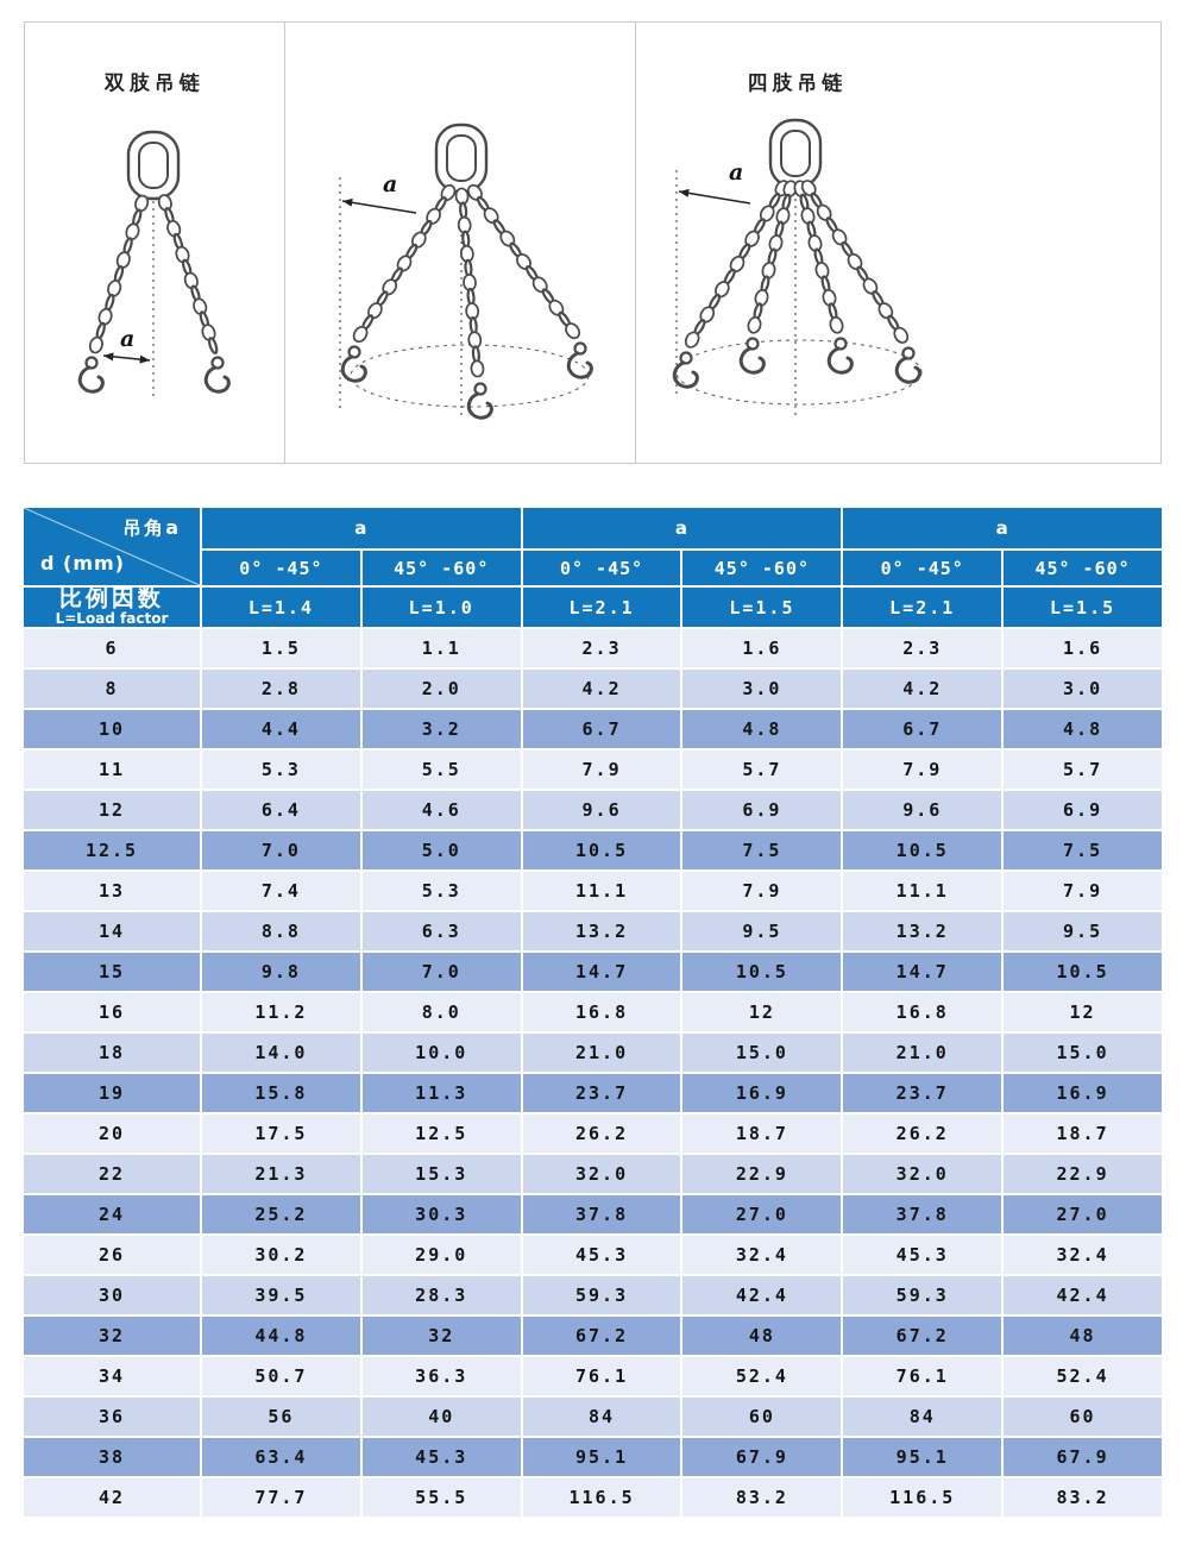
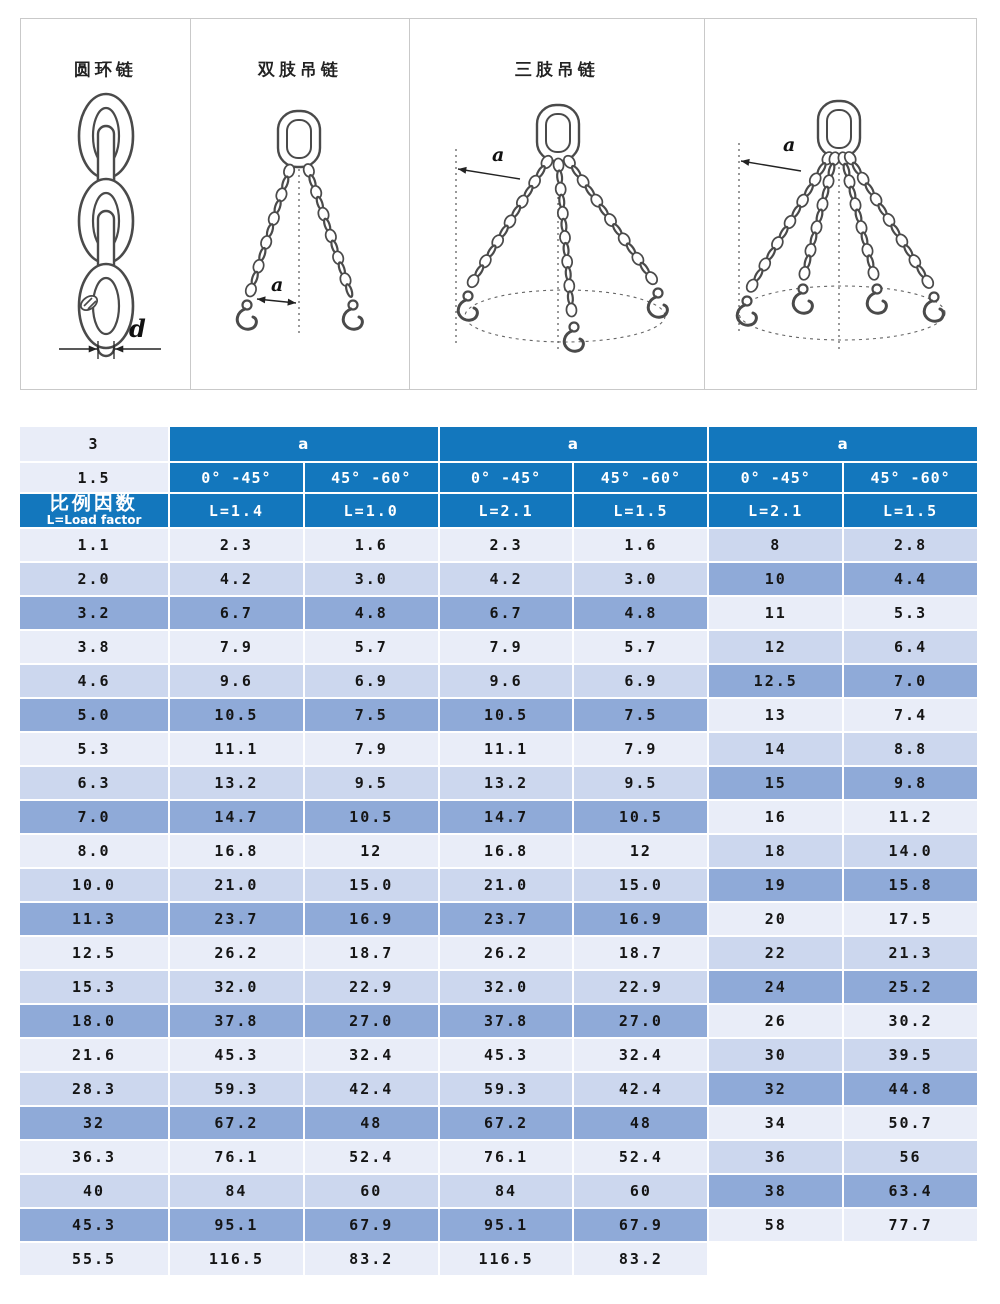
+ 圆环链
+ d
  双肢吊链
  a
+ 三肢吊链
  a
- 四肢吊链
  a
- 吊角a
- d (mm)
  a
  a
  a
  0° -45°
  45° -60°
  0° -45°
  45° -60°
  0° -45°
  45° -60°
  比例因数
  L=Load factor
  L=1.4
  L=1.0
  L=2.1
  L=1.5
  L=2.1
  L=1.5
- 6
+ 3
  1.5
  1.1
  2.3
  1.6
  2.3
  1.6
  8
  2.8
  2.0
  4.2
  3.0
  4.2
  3.0
  10
  4.4
  3.2
  6.7
  4.8
  6.7
  4.8
  11
  5.3
- 5.5
+ 3.8
  7.9
  5.7
  7.9
  5.7
  12
  6.4
  4.6
  9.6
  6.9
  9.6
  6.9
  12.5
  7.0
  5.0
  10.5
  7.5
  10.5
  7.5
  13
  7.4
  5.3
  11.1
  7.9
  11.1
  7.9
  14
  8.8
  6.3
  13.2
  9.5
  13.2
  9.5
  15
  9.8
  7.0
  14.7
  10.5
  14.7
  10.5
  16
  11.2
  8.0
  16.8
  12
  16.8
  12
  18
  14.0
  10.0
  21.0
  15.0
  21.0
  15.0
  19
  15.8
  11.3
  23.7
  16.9
  23.7
  16.9
  20
  17.5
  12.5
  26.2
  18.7
  26.2
  18.7
  22
  21.3
  15.3
  32.0
  22.9
  32.0
  22.9
  24
  25.2
- 30.3
+ 18.0
  37.8
  27.0
  37.8
  27.0
  26
  30.2
- 29.0
+ 21.6
  45.3
  32.4
  45.3
  32.4
  30
  39.5
  28.3
  59.3
  42.4
  59.3
  42.4
  32
  44.8
  32
  67.2
  48
  67.2
  48
  34
  50.7
  36.3
  76.1
  52.4
  76.1
  52.4
  36
  56
  40
  84
  60
  84
  60
  38
  63.4
  45.3
  95.1
  67.9
  95.1
  67.9
- 42
+ 58
  77.7
  55.5
  116.5
  83.2
  116.5
  83.2
